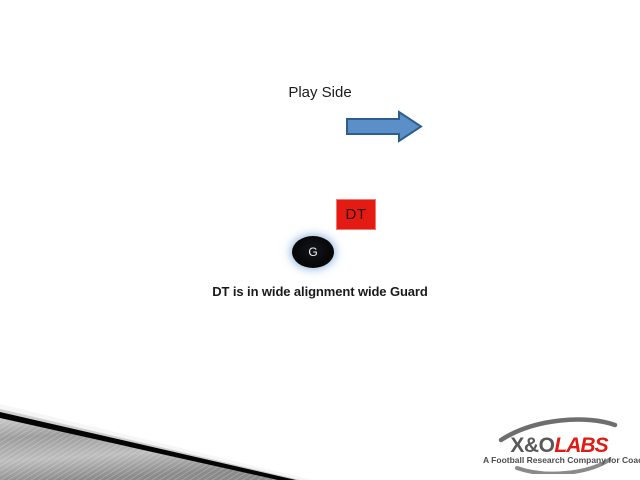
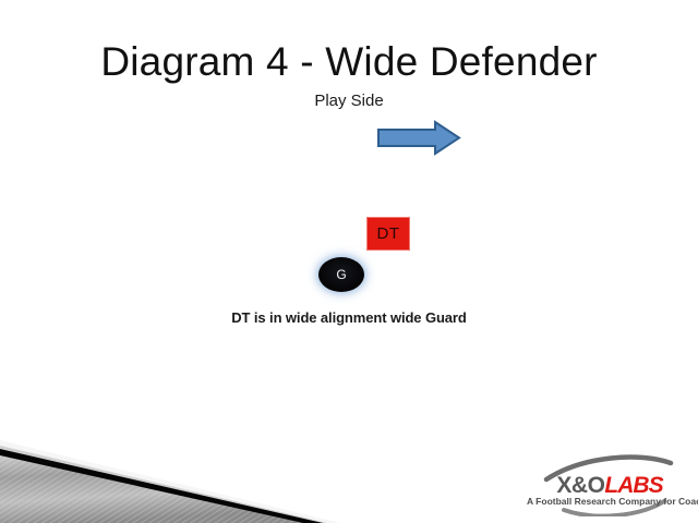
+ Diagram 4 - Wide Defender
  Play Side
  DT
  G
  DT is in wide alignment wide Guard
  X&OLABS
  A Football Research Company for Coa
